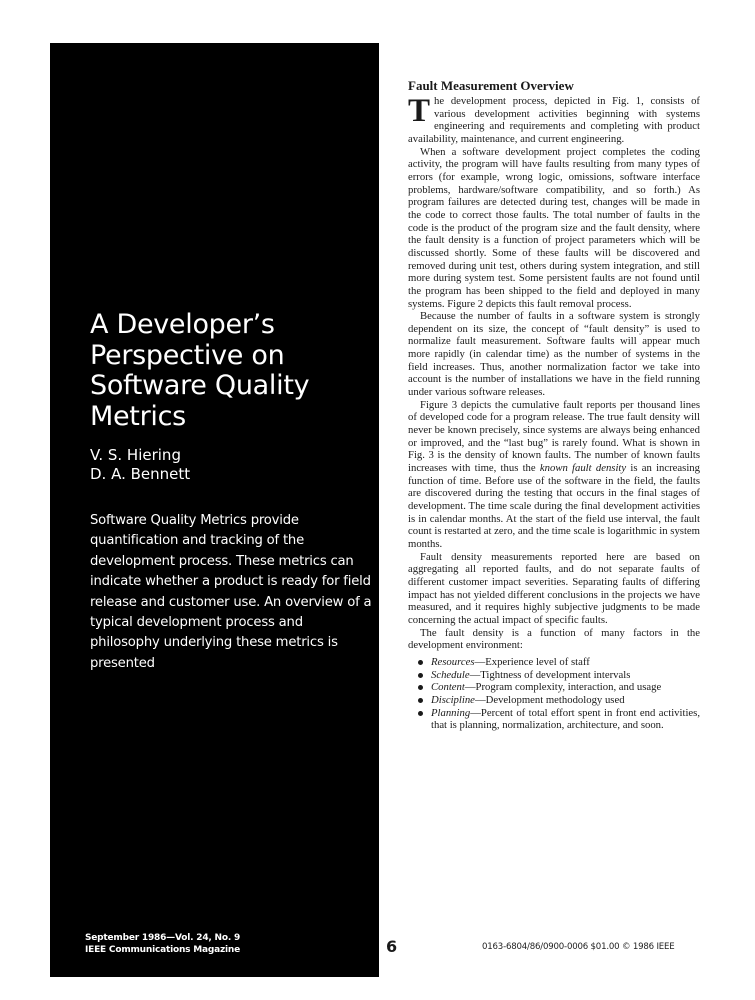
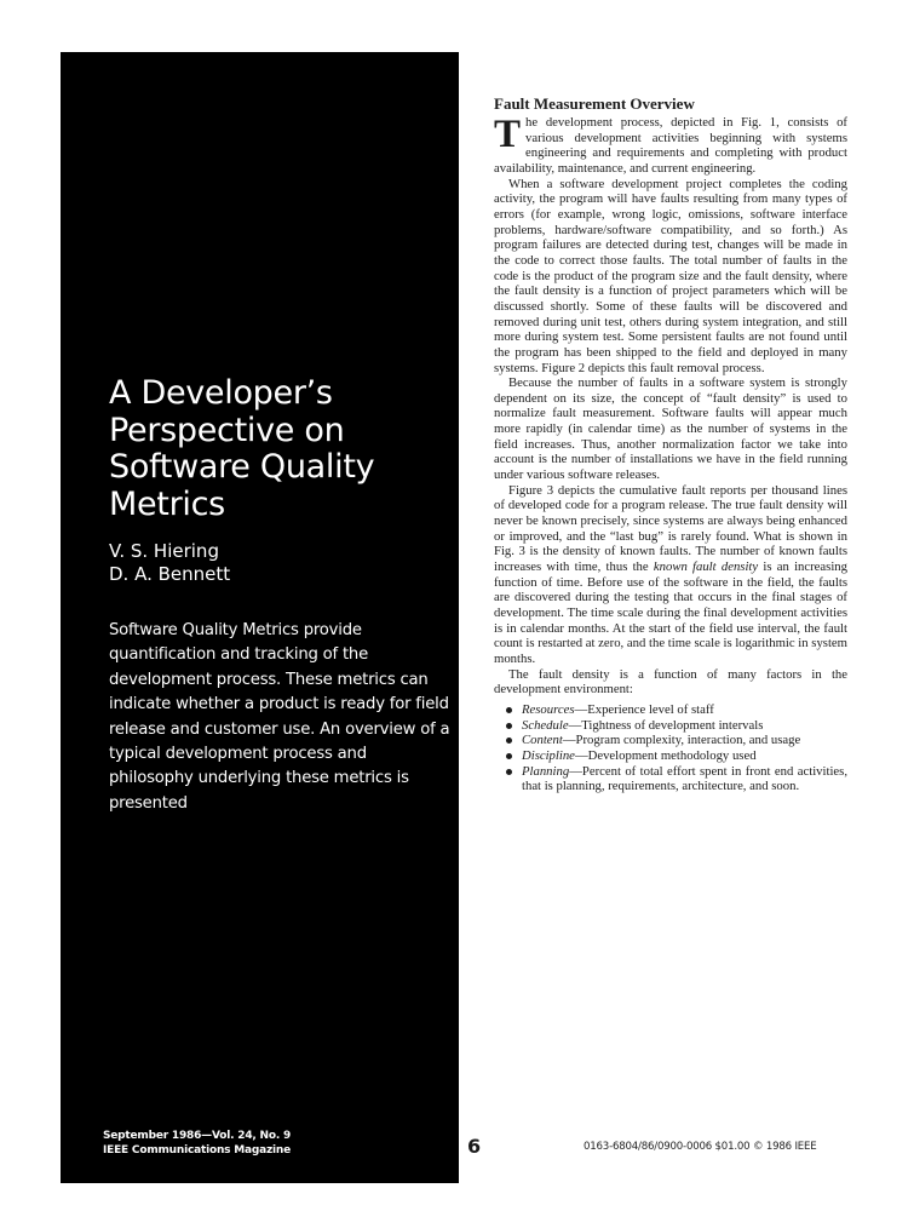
  A Developer’s Perspective on Software Quality Metrics
  V. S. Hiering
  D. A. Bennett
  Software Quality Metrics provide quantification and tracking of the development process. These metrics can indicate whether a product is ready for field release and customer use. An overview of a typical development process and philosophy underlying these metrics is presented
  September 1986—Vol. 24, No. 9
  IEEE Communications Magazine
  Fault Measurement Overview
  T
  he development process, depicted in Fig. 1, consists of various development activities be­ginning with systems engineering and requirements and completing with product availability, mainte­nance, and current engineering.
  When a software development project completes the coding activity, the program will have faults resulting from many types of errors (for example, wrong logic, omissions, software interface problems, hardware/soft­ware compatibility, and so forth.) As program failures are detected during test, changes will be made in the code to correct those faults. The total number of faults in the code is the product of the program size and the fault density, where the fault density is a function of project parameters which will be discussed shortly. Some of these faults will be discovered and removed during unit test, others during system integration, and still more during system test. Some persistent faults are not found until the program has been shipped to the field and deployed in many systems. Figure 2 depicts this fault removal process.
  Because the number of faults in a software system is strongly dependent on its size, the concept of “fault density” is used to normalize fault measurement. Software faults will appear much more rapidly (in calendar time) as the number of systems in the field increases. Thus, another normalization factor we take into account is the number of installations we have in the field running under various software releases.
  Figure 3 depicts the cumulative fault reports per thousand lines of developed code for a program release. The true fault density will never be known precisely, since systems are always being enhanced or improved, and the “last bug” is rarely found. What is shown in Fig. 3 is the density of known faults. The number of known faults increases with time, thus the known fault density is an increasing function of time. Before use of the software in the field, the faults are discovered during the testing that occurs in the final stages of development. The time scale during the final develop­ment activities is in calendar months. At the start of the field use interval, the fault count is restarted at zero, and the time scale is logarithmic in system months.
- Fault density measurements reported here are based on aggregating all reported faults, and do not separate faults of different customer impact severities. Separat­ing faults of differing impact has not yielded different conclusions in the projects we have measured, and it requires highly subjective judgments to be made con­cerning the actual impact of specific faults.
  The fault density is a function of many factors in the development environment:
  Resources—Experience level of staff
  Schedule—Tightness of development intervals
  Content—Program complexity, interaction, and usage
  Discipline—Development methodology used
- Planning—Percent of total effort spent in front end activities, that is planning, normalization, architecture, and soon.
+ Planning—Percent of total effort spent in front end activities, that is planning, requirements, architecture, and soon.
  6
  0163-6804/86/0900-0006 $01.00 © 1986 IEEE
